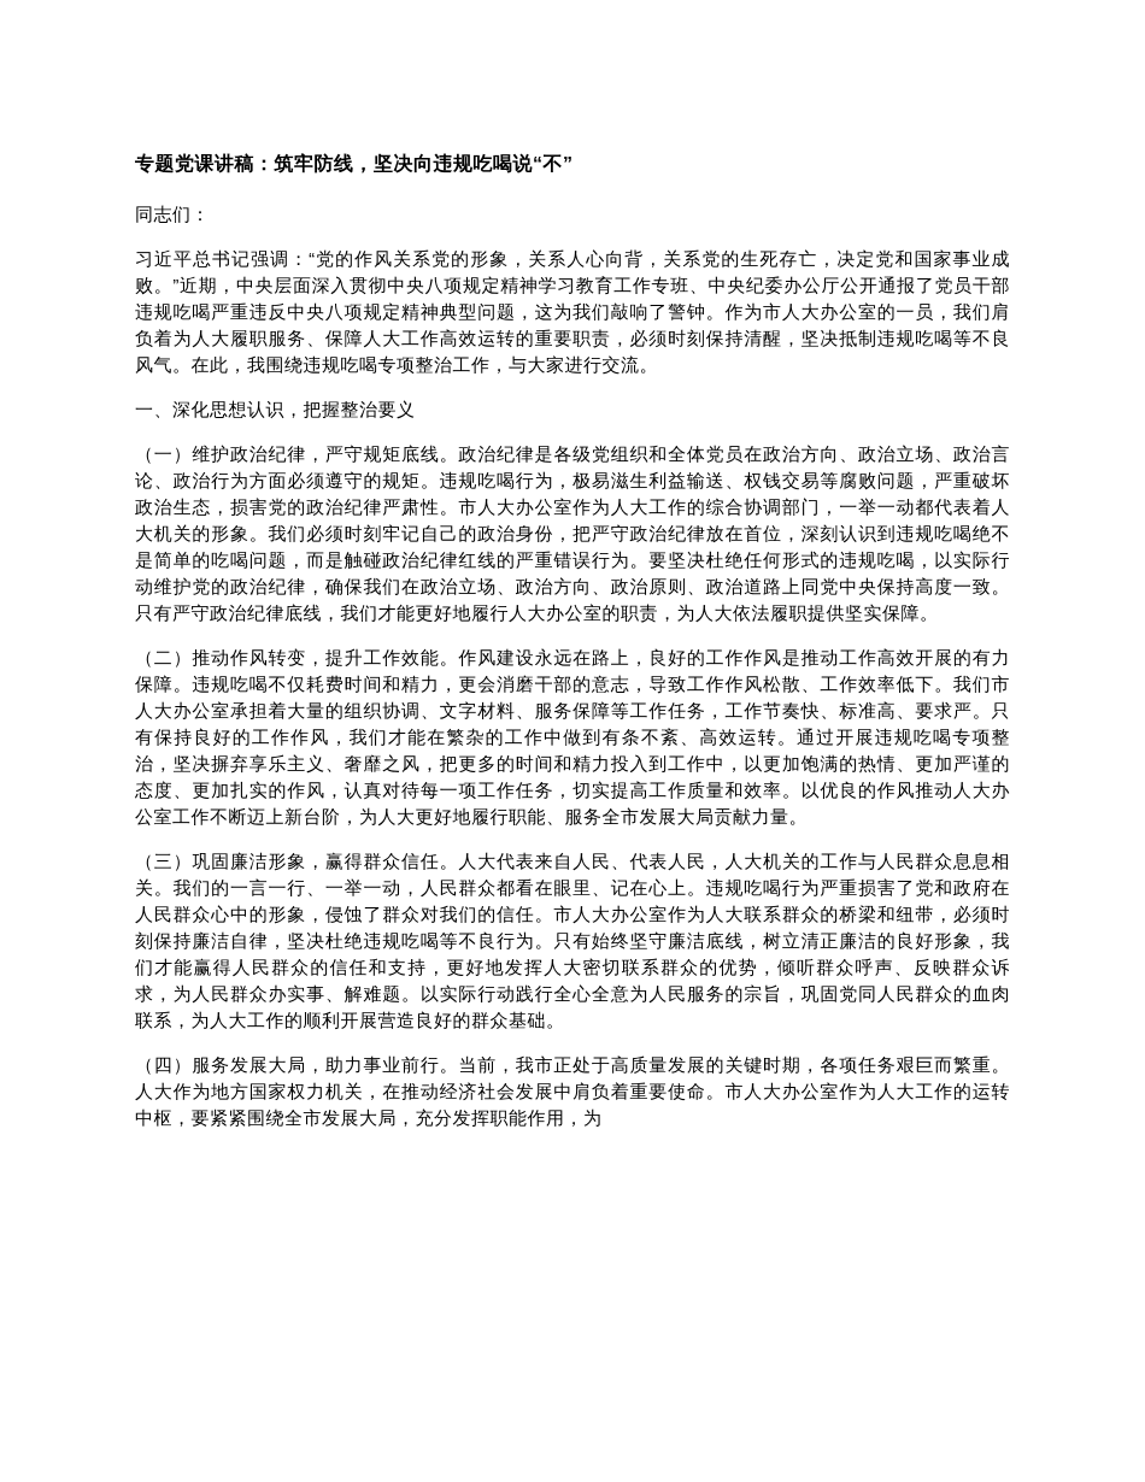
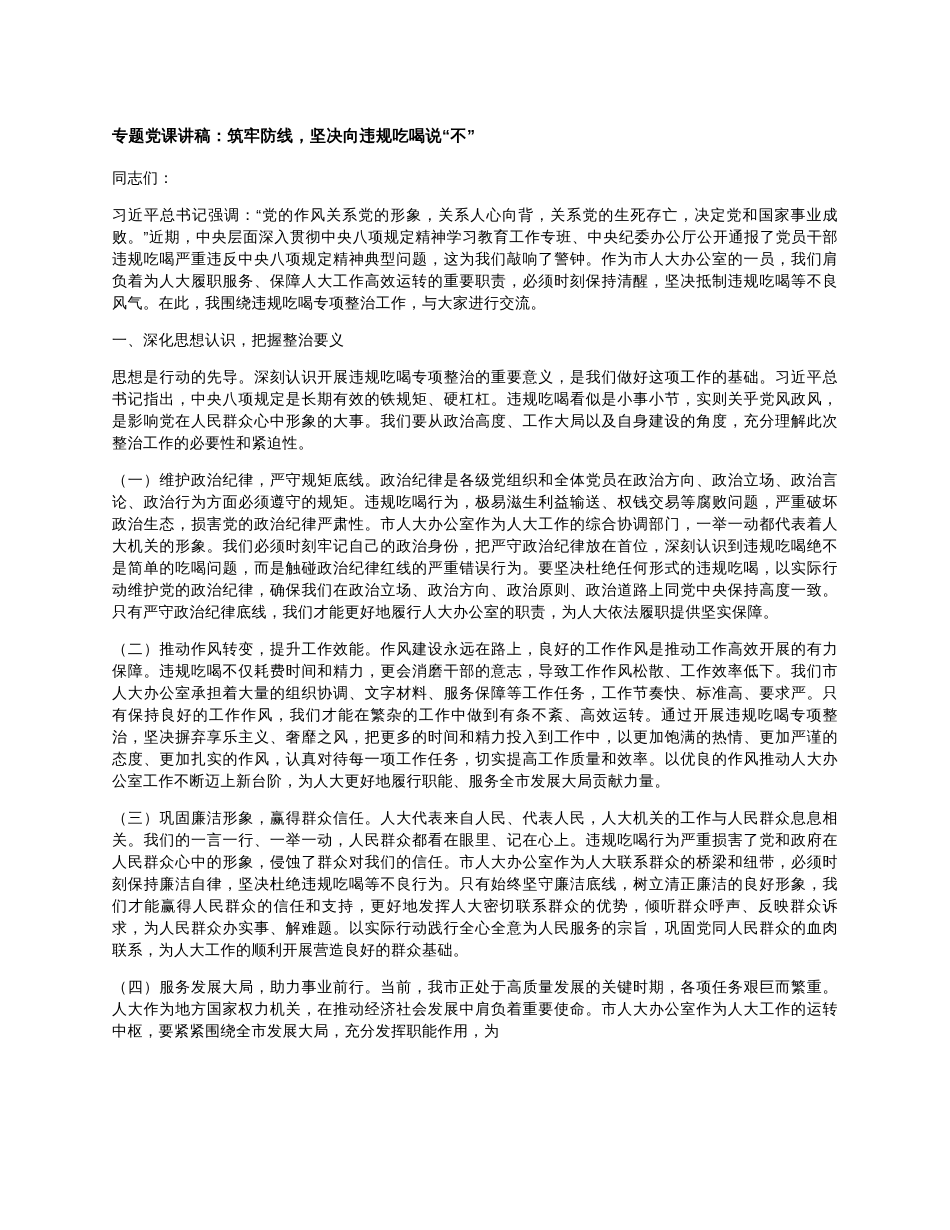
  专题党课讲稿：筑牢防线，坚决向违规吃喝说“不”
  同志们：
  习近平总书记强调：“党的作风关系党的形象，关系人心向背，关系党的生死存亡，决定党和国家事业成败。”近期，中央层面深入贯彻中央八项规定精神学习教育工作专班、中央纪委办公厅公开通报了党员干部违规吃喝严重违反中央八项规定精神典型问题，这为我们敲响了警钟。作为市人大办公室的一员，我们肩负着为人大履职服务、保障人大工作高效运转的重要职责，必须时刻保持清醒，坚决抵制违规吃喝等不良风气。在此，我围绕违规吃喝专项整治工作，与大家进行交流。
  一、深化思想认识，把握整治要义
+ 思想是行动的先导。深刻认识开展违规吃喝专项整治的重要意义，是我们做好这项工作的基础。习近平总书记指出，中央八项规定是长期有效的铁规矩、硬杠杠。违规吃喝看似是小事小节，实则关乎党风政风，是影响党在人民群众心中形象的大事。我们要从政治高度、工作大局以及自身建设的角度，充分理解此次整治工作的必要性和紧迫性。
  （一）维护政治纪律，严守规矩底线。政治纪律是各级党组织和全体党员在政治方向、政治立场、政治言论、政治行为方面必须遵守的规矩。违规吃喝行为，极易滋生利益输送、权钱交易等腐败问题，严重破坏政治生态，损害党的政治纪律严肃性。市人大办公室作为人大工作的综合协调部门，一举一动都代表着人大机关的形象。我们必须时刻牢记自己的政治身份，把严守政治纪律放在首位，深刻认识到违规吃喝绝不是简单的吃喝问题，而是触碰政治纪律红线的严重错误行为。要坚决杜绝任何形式的违规吃喝，以实际行动维护党的政治纪律，确保我们在政治立场、政治方向、政治原则、政治道路上同党中央保持高度一致。只有严守政治纪律底线，我们才能更好地履行人大办公室的职责，为人大依法履职提供坚实保障。
  （二）推动作风转变，提升工作效能。作风建设永远在路上，良好的工作作风是推动工作高效开展的有力保障。违规吃喝不仅耗费时间和精力，更会消磨干部的意志，导致工作作风松散、工作效率低下。我们市人大办公室承担着大量的组织协调、文字材料、服务保障等工作任务，工作节奏快、标准高、要求严。只有保持良好的工作作风，我们才能在繁杂的工作中做到有条不紊、高效运转。通过开展违规吃喝专项整治，坚决摒弃享乐主义、奢靡之风，把更多的时间和精力投入到工作中，以更加饱满的热情、更加严谨的态度、更加扎实的作风，认真对待每一项工作任务，切实提高工作质量和效率。以优良的作风推动人大办公室工作不断迈上新台阶，为人大更好地履行职能、服务全市发展大局贡献力量。
  （三）巩固廉洁形象，赢得群众信任。人大代表来自人民、代表人民，人大机关的工作与人民群众息息相关。我们的一言一行、一举一动，人民群众都看在眼里、记在心上。违规吃喝行为严重损害了党和政府在人民群众心中的形象，侵蚀了群众对我们的信任。市人大办公室作为人大联系群众的桥梁和纽带，必须时刻保持廉洁自律，坚决杜绝违规吃喝等不良行为。只有始终坚守廉洁底线，树立清正廉洁的良好形象，我们才能赢得人民群众的信任和支持，更好地发挥人大密切联系群众的优势，倾听群众呼声、反映群众诉求，为人民群众办实事、解难题。以实际行动践行全心全意为人民服务的宗旨，巩固党同人民群众的血肉联系，为人大工作的顺利开展营造良好的群众基础。
  （四）服务发展大局，助力事业前行。当前，我市正处于高质量发展的关键时期，各项任务艰巨而繁重。人大作为地方国家权力机关，在推动经济社会发展中肩负着重要使命。市人大办公室作为人大工作的运转中枢，要紧紧围绕全市发展大局，充分发挥职能作用，为
